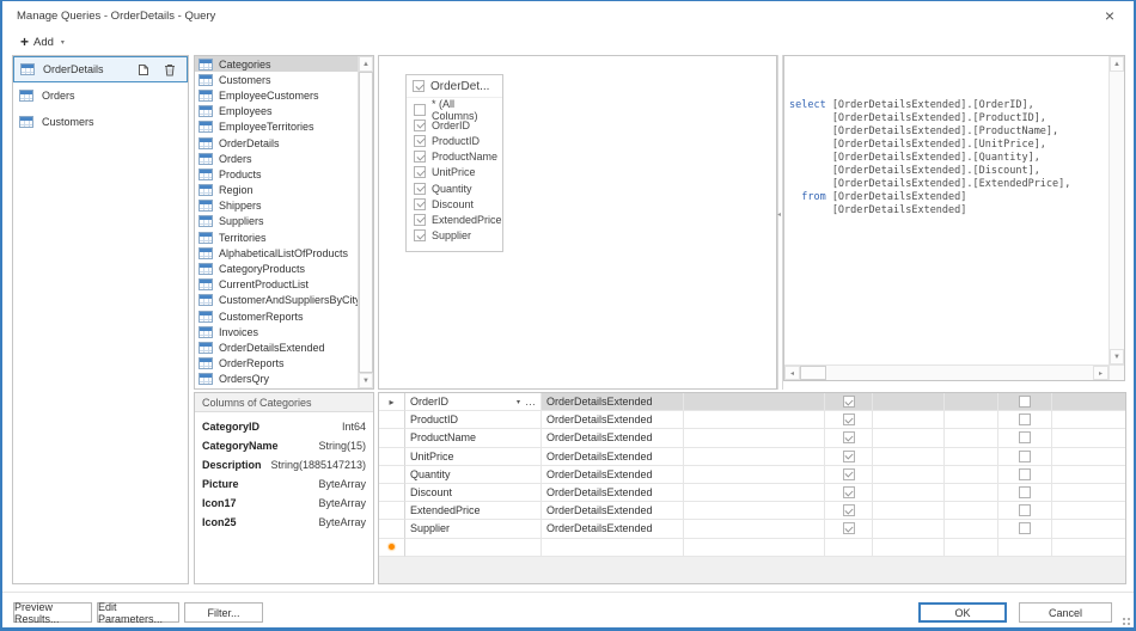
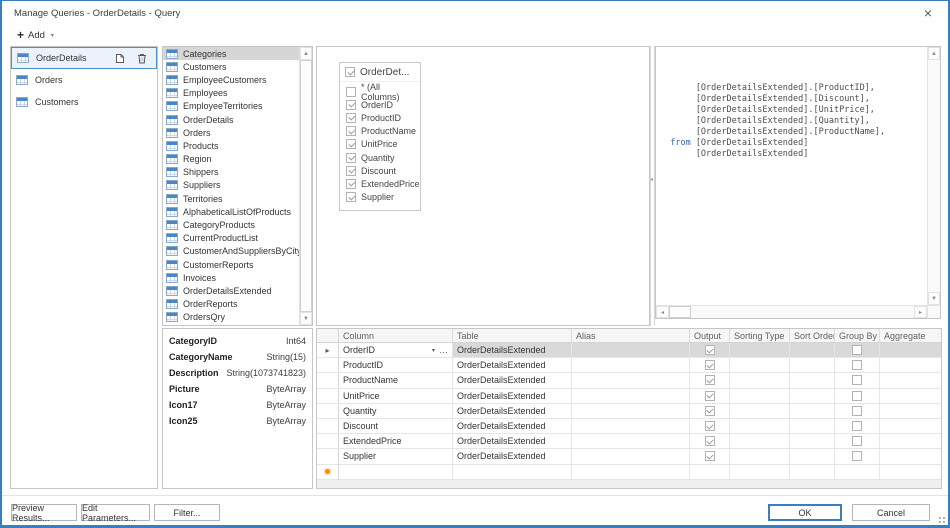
  Manage Queries - OrderDetails - Query
  ×
  +
  Add
  OrderDetails
  Orders
  Customers
  Categories
  Customers
  EmployeeCustomers
  Employees
  EmployeeTerritories
  OrderDetails
  Orders
  Products
  Region
  Shippers
  Suppliers
  Territories
  AlphabeticalListOfProducts
  CategoryProducts
  CurrentProductList
  CustomerAndSuppliersByCit
  CustomerReports
  Invoices
  OrderDetailsExtended
  OrderReports
  OrdersQry
  OrderDet...
  * (All Columns)
  OrderID
  ProductID
  ProductName
  UnitPrice
  Quantity
  Discount
  ExtendedPrice
  Supplier
- select [OrderDetailsExtended].[OrderID],
  [OrderDetailsExtended].[ProductID],
- [OrderDetailsExtended].[ProductName],
+ [OrderDetailsExtended].[Discount],
  [OrderDetailsExtended].[UnitPrice],
  [OrderDetailsExtended].[Quantity],
- [OrderDetailsExtended].[Discount],
+ [OrderDetailsExtended].[ProductName],
- [OrderDetailsExtended].[ExtendedPrice],
  from [OrderDetailsExtended]
  [OrderDetailsExtended]
- Columns of Categories
  CategoryID
  Int64
  CategoryName
  String(15)
  Description
- String(1885147213)
+ String(1073741823)
  Picture
  ByteArray
  Icon17
  ByteArray
  Icon25
  ByteArray
+ Column
+ Table
+ Alias
+ Output
+ Sorting Type
+ Sort Order
+ Group By
+ Aggregate
  ▸
  OrderID
  …
  OrderDetailsExtended
  ProductID
  OrderDetailsExtended
  ProductName
  OrderDetailsExtended
  UnitPrice
  OrderDetailsExtended
  Quantity
  OrderDetailsExtended
  Discount
  OrderDetailsExtended
  ExtendedPrice
  OrderDetailsExtended
  Supplier
  OrderDetailsExtended
  Preview Results...
  Edit Parameters...
  Filter...
  OK
  Cancel
